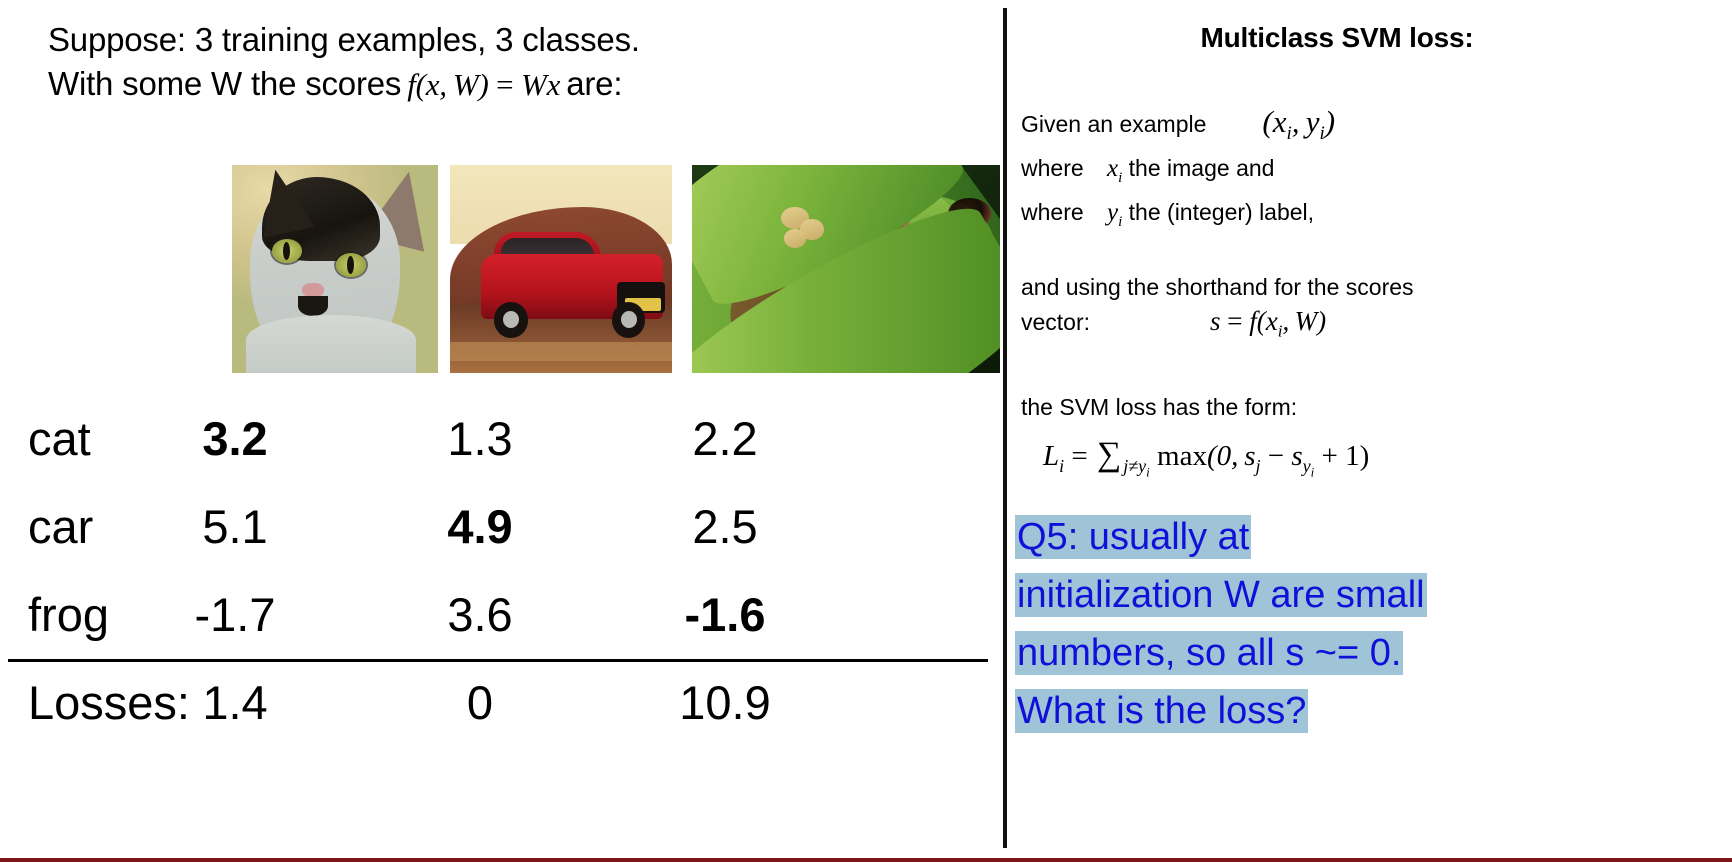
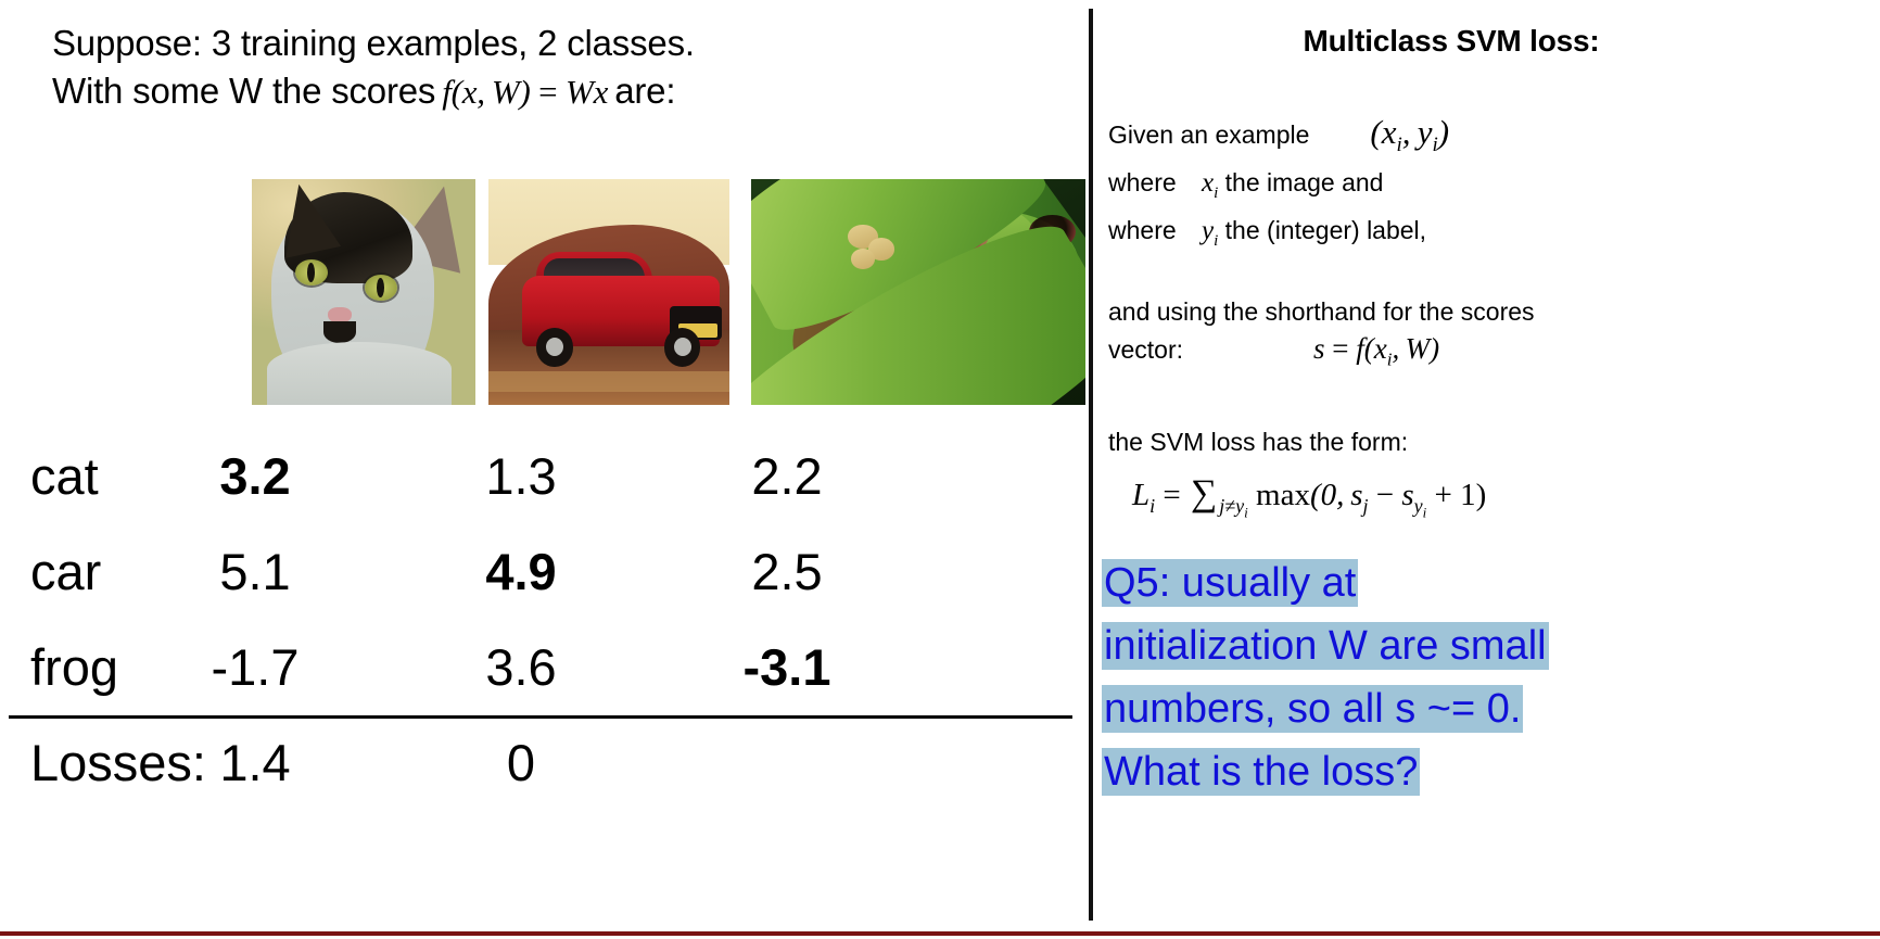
- Suppose: 3 training examples, 3 classes.
+ Suppose: 3 training examples, 2 classes.
  With some W the scores f(x, W) = Wx are:
  cat
  3.2
  1.3
  2.2
  car
  5.1
  4.9
  2.5
  frog
  -1.7
  3.6
- -1.6
+ -3.1
  Losses:
  1.4
  0
- 10.9
  Multiclass SVM loss:
  Given an example (xi, yi)
  where xi the image and
  where yi the (integer) label,
  and using the shorthand for the scores
  vector: s = f(xi, W)
  the SVM loss has the form:
  Li = ∑j≠yi max(0, sj − syi + 1)
  Q5: usually at
  initialization W are small
  numbers, so all s ~= 0.
  What is the loss?
